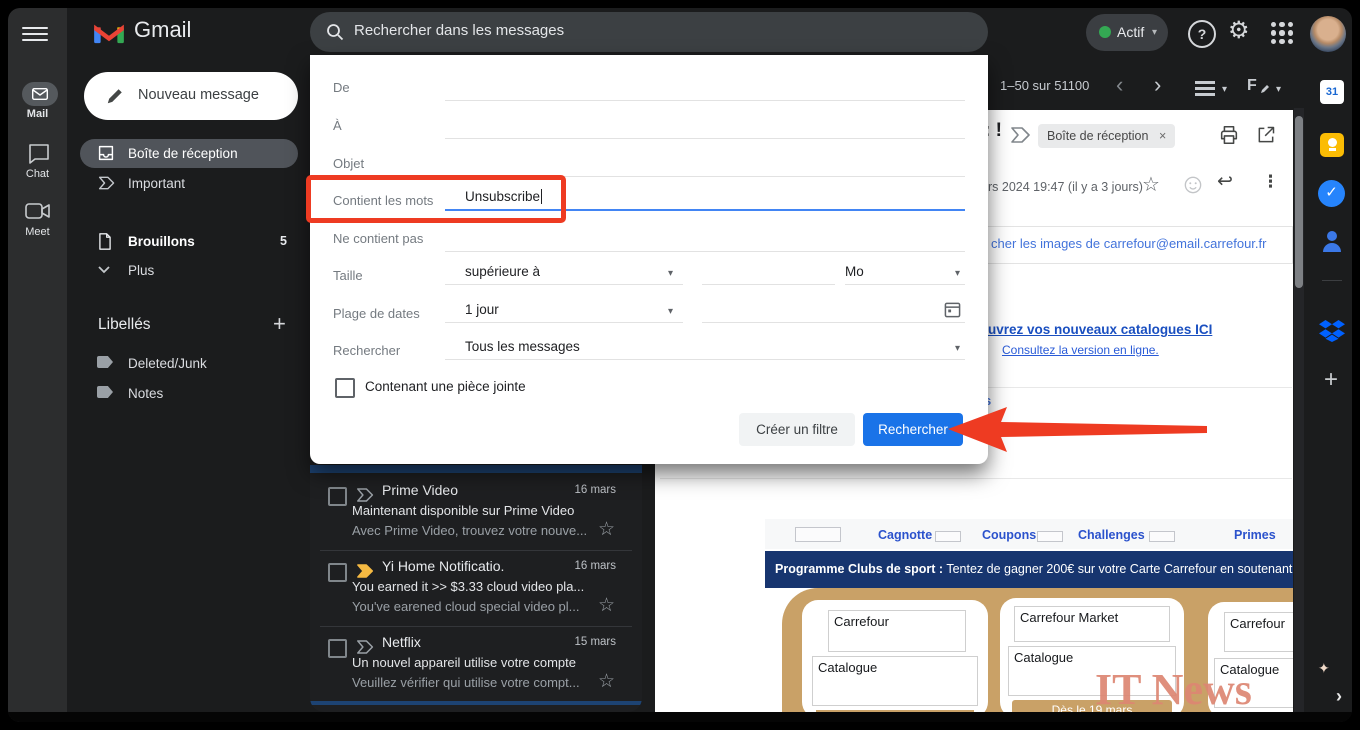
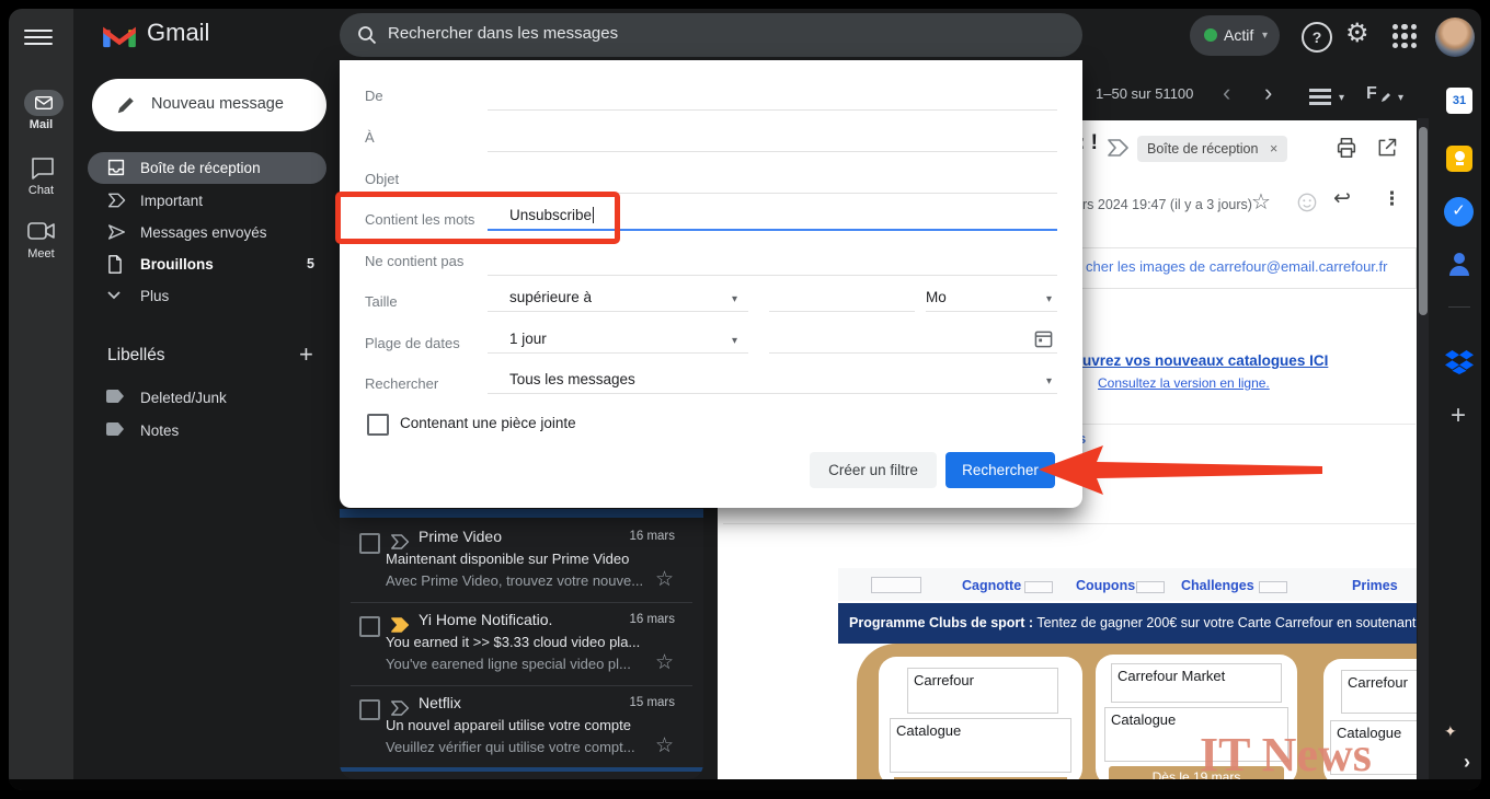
  Mail
  Chat
  Meet
  Gmail
  Nouveau message
  Boîte de réception
  Important
+ Messages envoyés
  Brouillons
  5
  Plus
  Libellés
  +
  Deleted/Junk
  Notes
  Rechercher dans les messages
  Actif
  ▾
  ?
  ⚙
  1–50 sur 51100
  ‹
  ›
  ▾
  F
  ▾
  Prime Video
  16 mars
  Maintenant disponible sur Prime Video
  Avec Prime Video, trouvez votre nouve...
  ☆
  Yi Home Notificatio.
  16 mars
  You earned it >> $3.33 cloud video pla...
- You've earened cloud special video pl...
+ You've earened ligne special video pl...
  ☆
  Netflix
  15 mars
  Un nouvel appareil utilise votre compte
  Veuillez vérifier qui utilise votre compt...
  ☆
  Boîte de réception ×
  rs 2024 19:47 (il y a 3 jours)
  ☆
  ↩
  ⋮
  cher les images de carrefour@email.carrefour.fr
  uvrez vos nouveaux catalogues ICI
  Consultez la version en ligne.
  Cagnotte
  Coupons
  Challenges
  Primes
  Programme Clubs de sport : Tentez de gagner 200€ sur votre Carte Carrefour en soutenant
  Carrefour
  Catalogue
  Carrefour Market
  Catalogue
  Dès le 19 mars
  Carrefour
  Catalogue
  31
  ✓
  +
  De
  À
  Objet
  Contient les mots
  Unsubscribe
  Ne contient pas
  Taille
  supérieure à
  ▾
  Mo
  ▾
  Plage de dates
  1 jour
  ▾
  Rechercher
  Tous les messages
  ▾
  Contenant une pièce jointe
  Créer un filtre
  Rechercher
  IT News
  ✦
  ›
